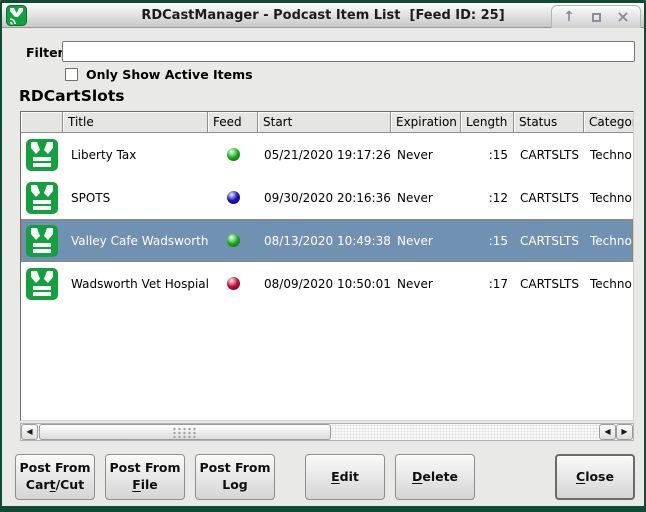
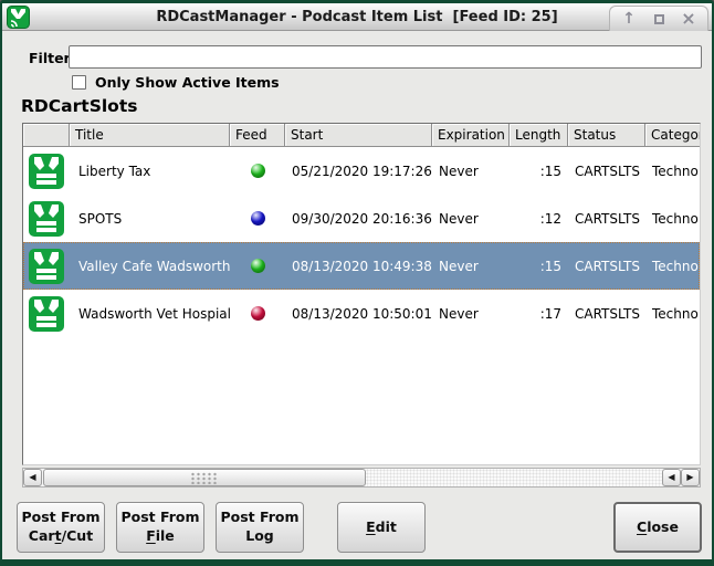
  RDCastManager - Podcast Item List [Feed ID: 25]
  ↑
  ×
  Filter
  Only Show Active Items
  RDCartSlots
  Title
  Feed
  Start
  Expiration
  Length
  Status
  Catego
  Liberty Tax
  05/21/2020 19:17:26
  Never
  :15
  CARTSLTS
  SPOTS
  09/30/2020 20:16:36
  Never
  :12
  CARTSLTS
  Valley Cafe Wadsworth
  08/13/2020 10:49:38
  Never
  :15
  CARTSLTS
  Wadsworth Vet Hospial
- 08/09/2020 10:50:01
+ 08/13/2020 10:50:01
  Never
  :17
  CARTSLTS
  ◀
  ◀
  ▶
  Post From
  Cart/Cut
  Post From
  File
  Post From
  Log
  Edit
- Delete
  Close
